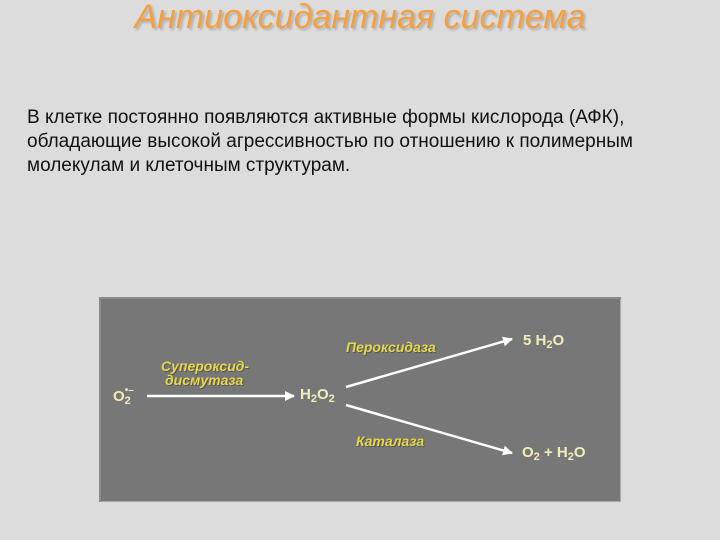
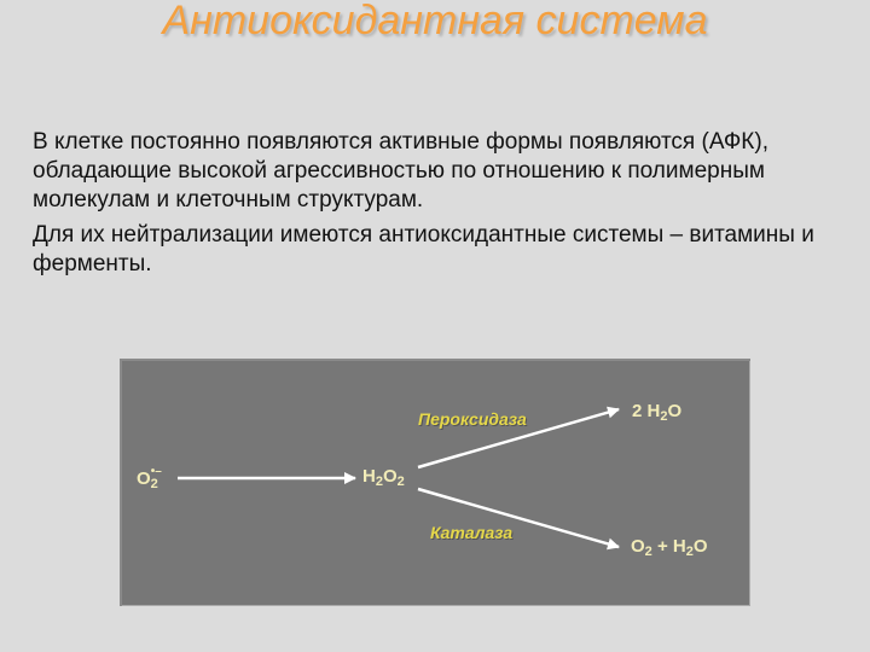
  Антиоксидантная система
- В клетке постоянно появляются активные формы кислорода (АФК), обладающие высокой агрессивностью по отношению к полимерным молекулам и клеточным структурам.
+ В клетке постоянно появляются активные формы появляются (АФК), обладающие высокой агрессивностью по отношению к полимерным молекулам и клеточным структурам.
+ Для их нейтрализации имеются антиоксидантные системы – витамины и ферменты.
  O2•–
- Супероксид-
- дисмутаза
  H2O2
  Пероксидаза
- 5 H2O
+ 2 H2O
  Каталаза
  O2 + H2O
